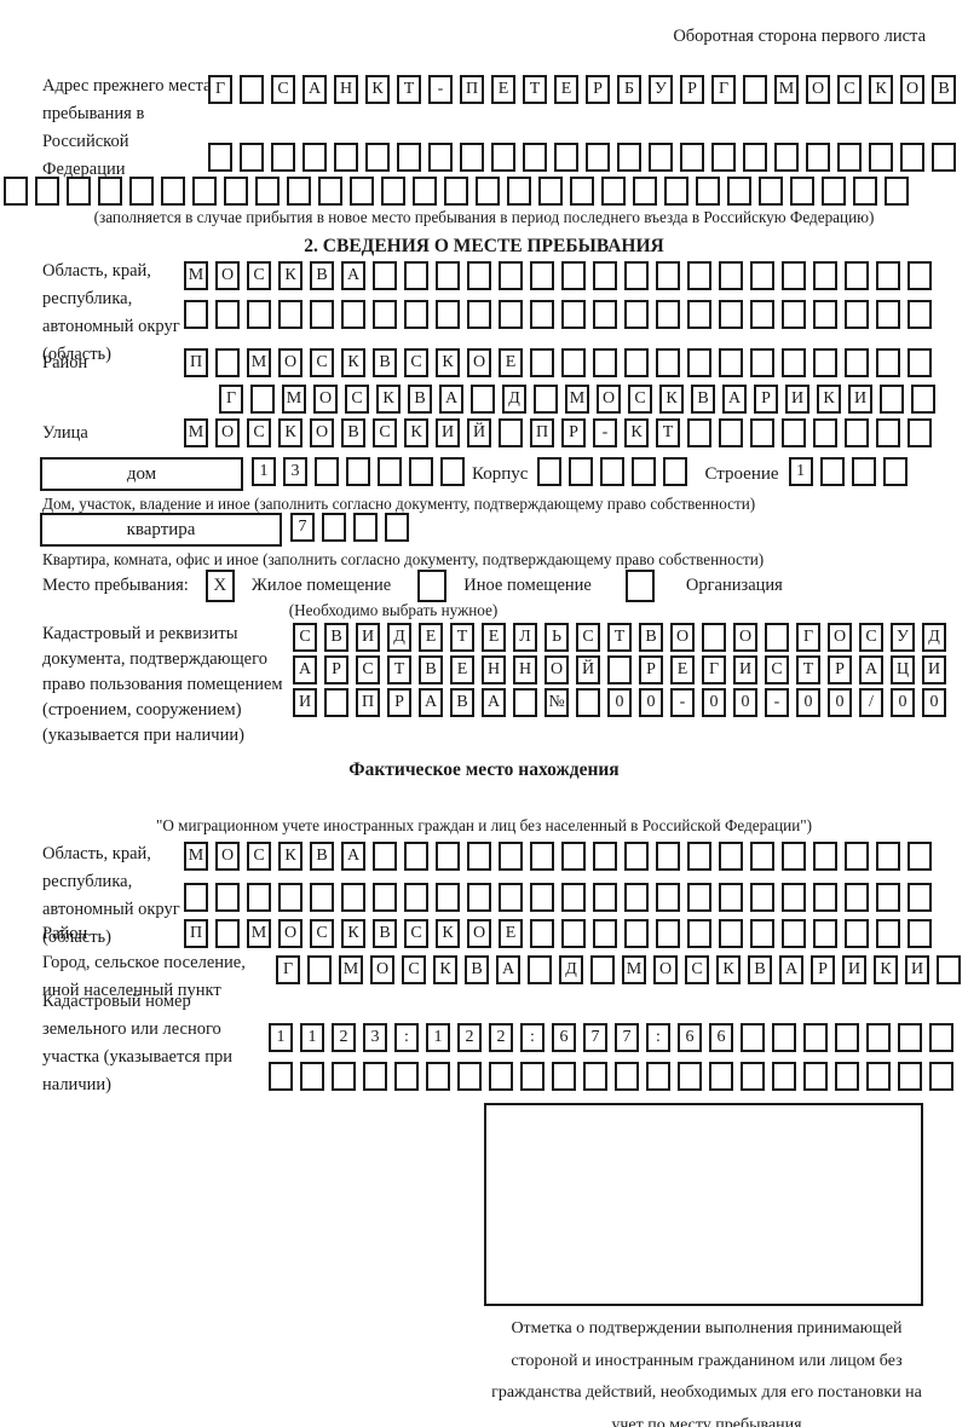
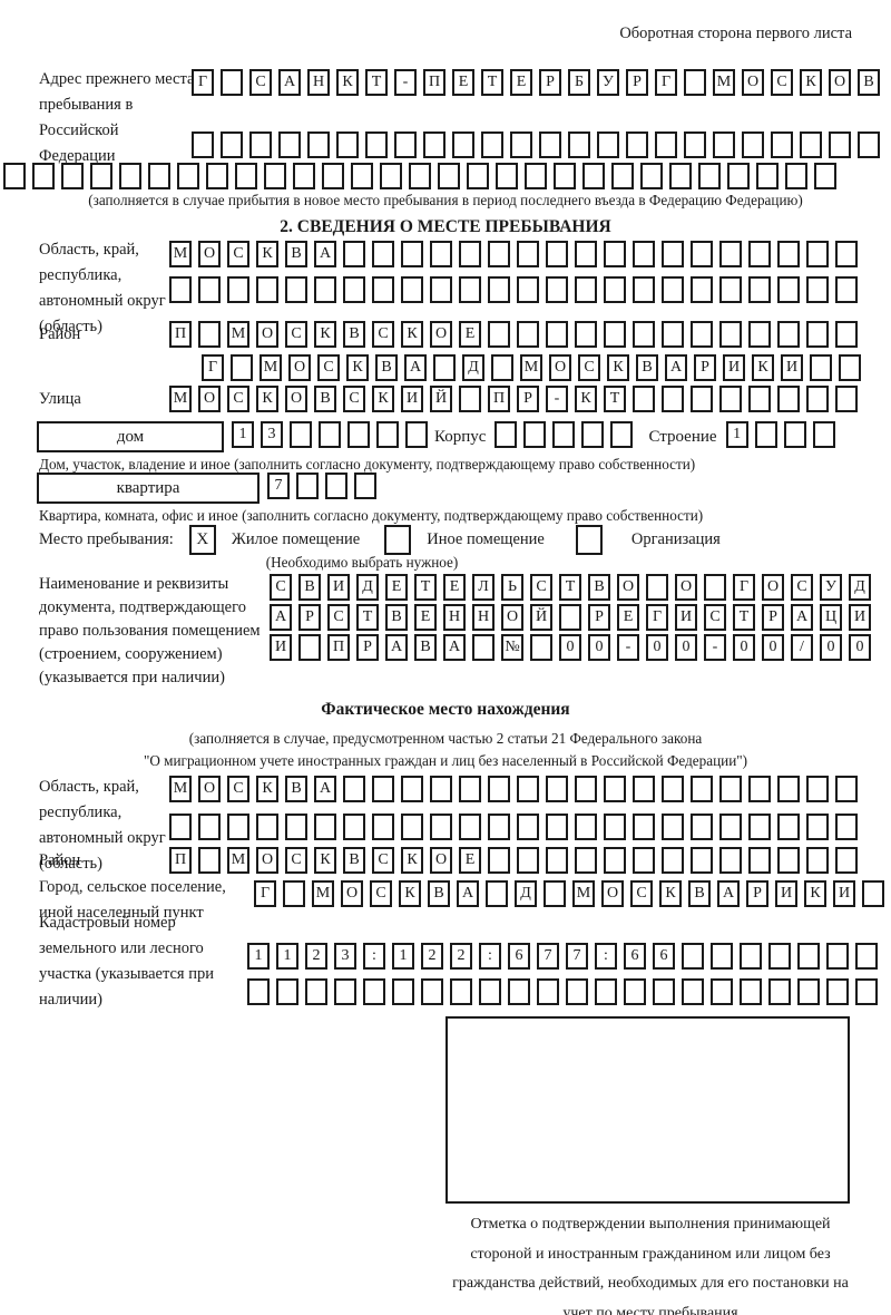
  Оборотная сторона первого листа
  Адрес прежнего мест пребывания в Российской Федерации
  Г С А Н К Т - П Е Т Е Р Б У Р Г М О С К О В
- (заполняется в случае прибытия в новое место пребывания в период последнего въезда в Российскую Федерацию)
+ (заполняется в случае прибытия в новое место пребывания в период последнего въезда в Федерацию Федерацию)
  2. СВЕДЕНИЯ О МЕСТЕ ПРЕБЫВАНИЯ
  Область, край, республика, автономный округ (область)
  М О С К В А
  Район
  П М О С К В С К О Е
  Г М О С К В А Д М О С К В А Р И К И
  Улица
  М О С К О В С К И Й П Р - К Т
  дом
  1 3
  Корпус
  Строение
  1
  Дом, участок, владение и иное (заполнить согласно документу, подтверждающему право собственности)
  квартира
  7
  Квартира, комната, офис и иное (заполнить согласно документу, подтверждающему право собственности)
  Место пребывания: X Жилое помещение Иное помещение Организация
  (Необходимо выбрать нужное)
- Кадастровый и реквизиты документа, подтверждающего право пользования помещением (строением, сооружением) (указывается при наличии)
+ Наименование и реквизиты документа, подтверждающего право пользования помещением (строением, сооружением) (указывается при наличии)
  С В И Д Е Т Е Л Ь С Т В О О Г О С У Д
  А Р С Т В Е Н Н О Й Р Е Г И С Т Р А Ц И
  И П Р А В А № 0 0 - 0 0 - 0 0 / 0 0
  Фактическое место нахождения
+ (заполняется в случае, предусмотренном частью 2 статьи 21 Федерального закона
  "О миграционном учете иностранных граждан и лиц без населенный в Российской Федерации")
  Область, край, республика, автономный округ (область)
  М О С К В А
  Район
  П М О С К В С К О Е
  Город, сельское поселение, иной населенный пункт
  Г М О С К В А Д М О С К В А Р И К И
  Кадастровый номер земельного или лесного участка (указывается при наличии)
  1 1 2 3 : 1 2 2 : 6 7 7 : 6 6
  Отметка о подтверждении выполнения принимающей стороной и иностранным гражданином или лицом без гражданства действий, необходимых для его постановки на учет по месту пребывания
